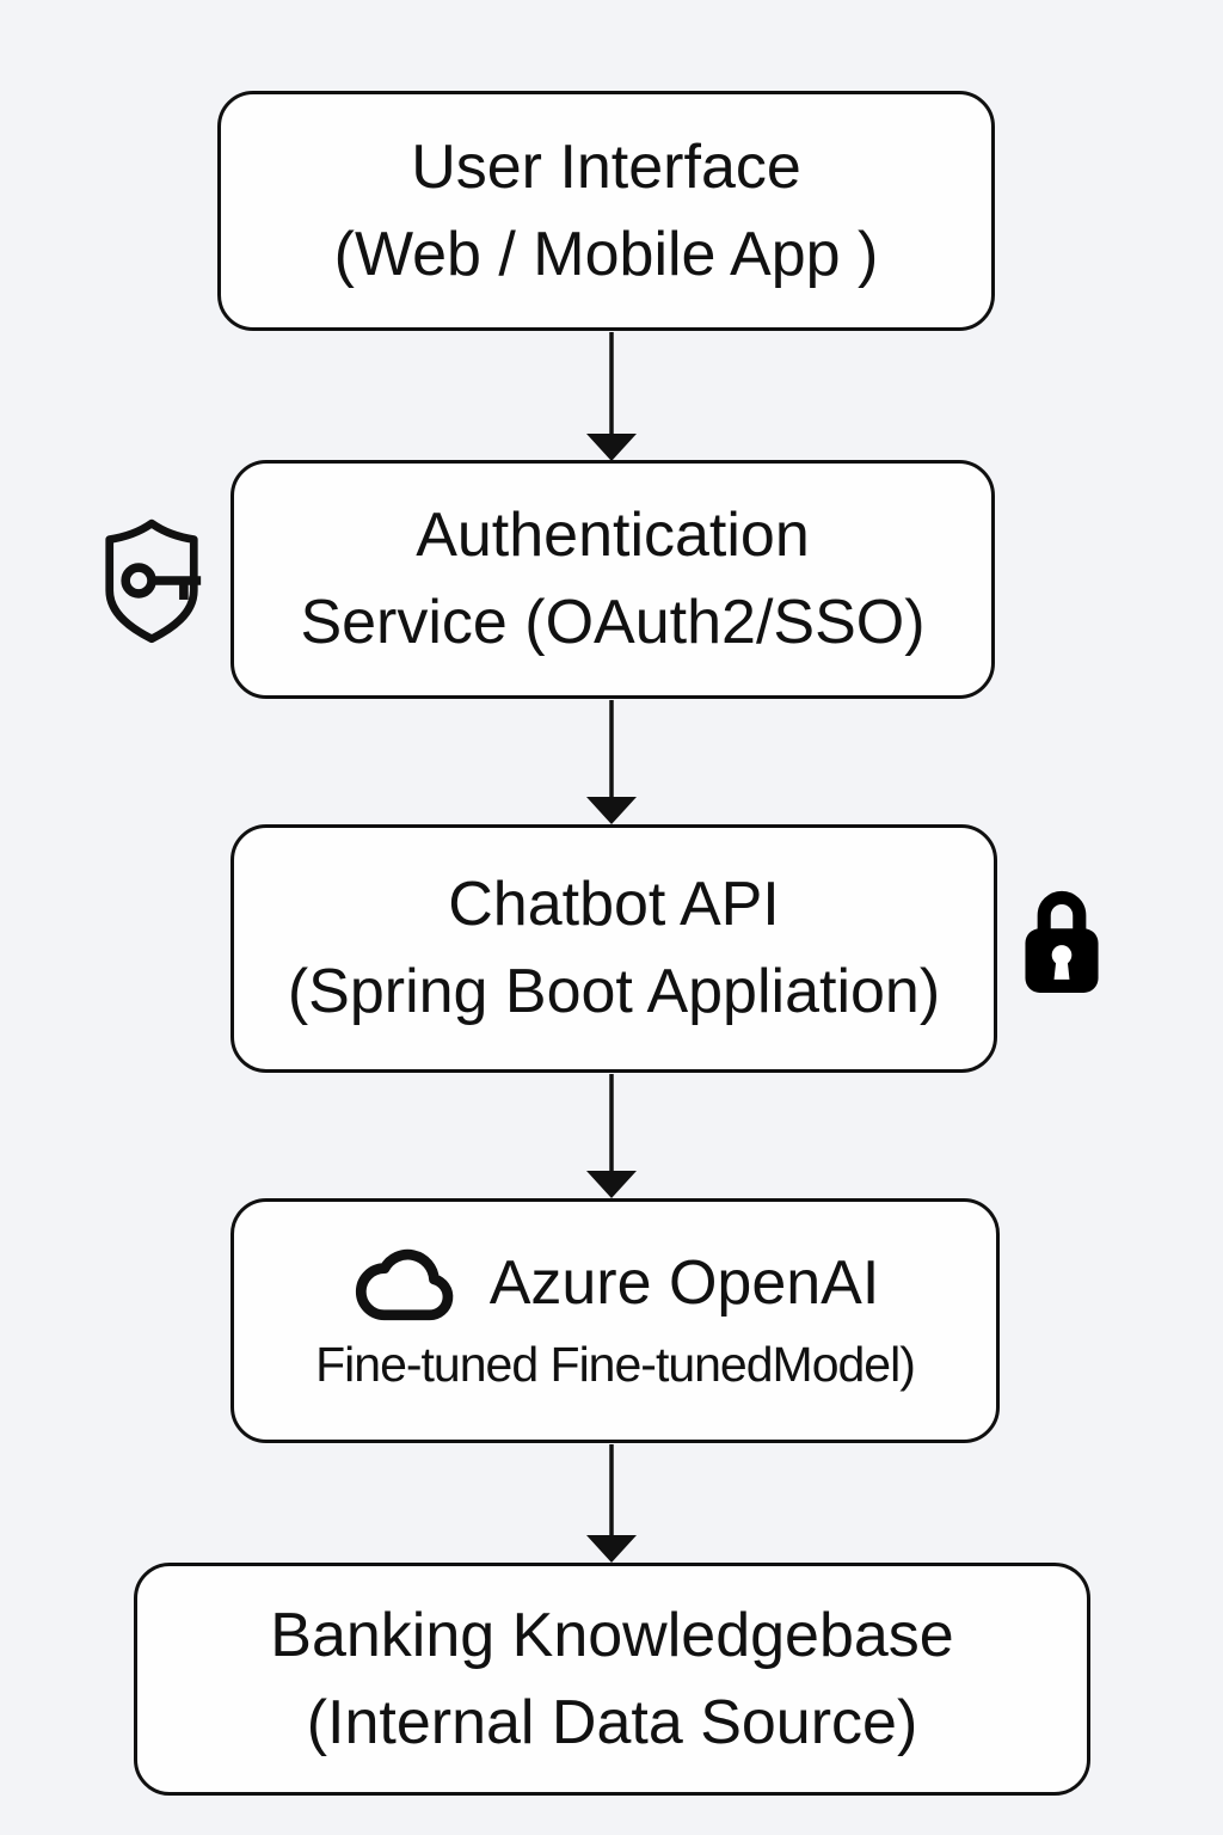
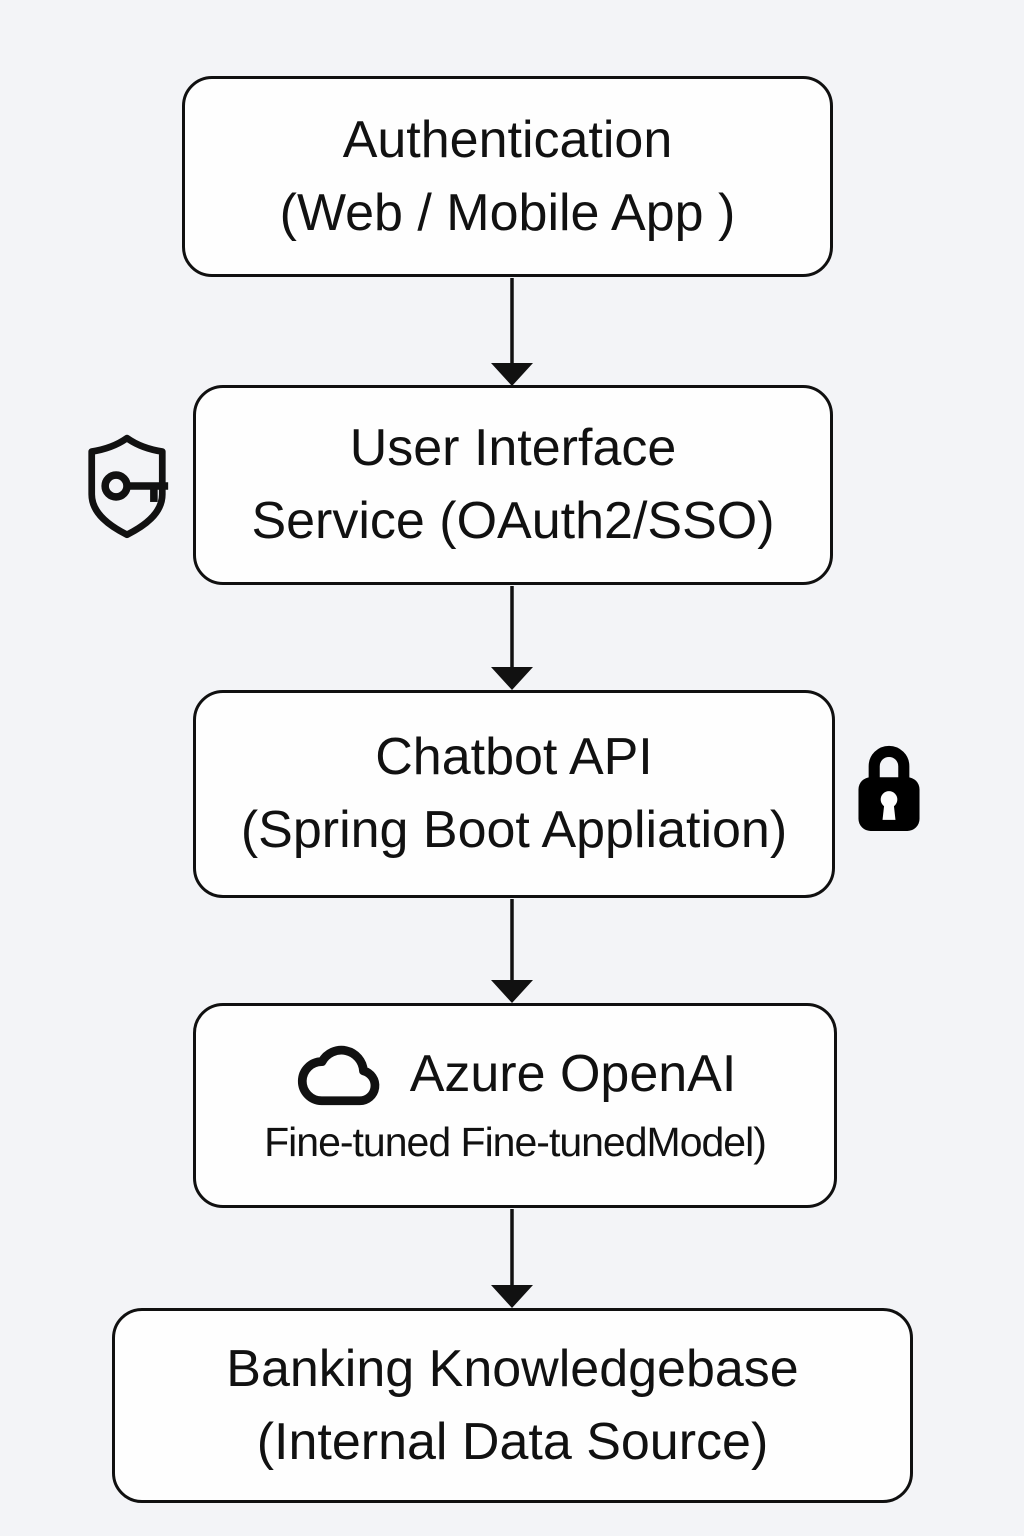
- User Interface
+ Authentication
  (Web / Mobile App )
- Authentication
+ User Interface
  Service (OAuth2/SSO)
  Chatbot API
  (Spring Boot Appliation)
  Azure OpenAI
  Fine-tuned Fine-tunedModel)
  Banking Knowledgebase
  (Internal Data Source)
